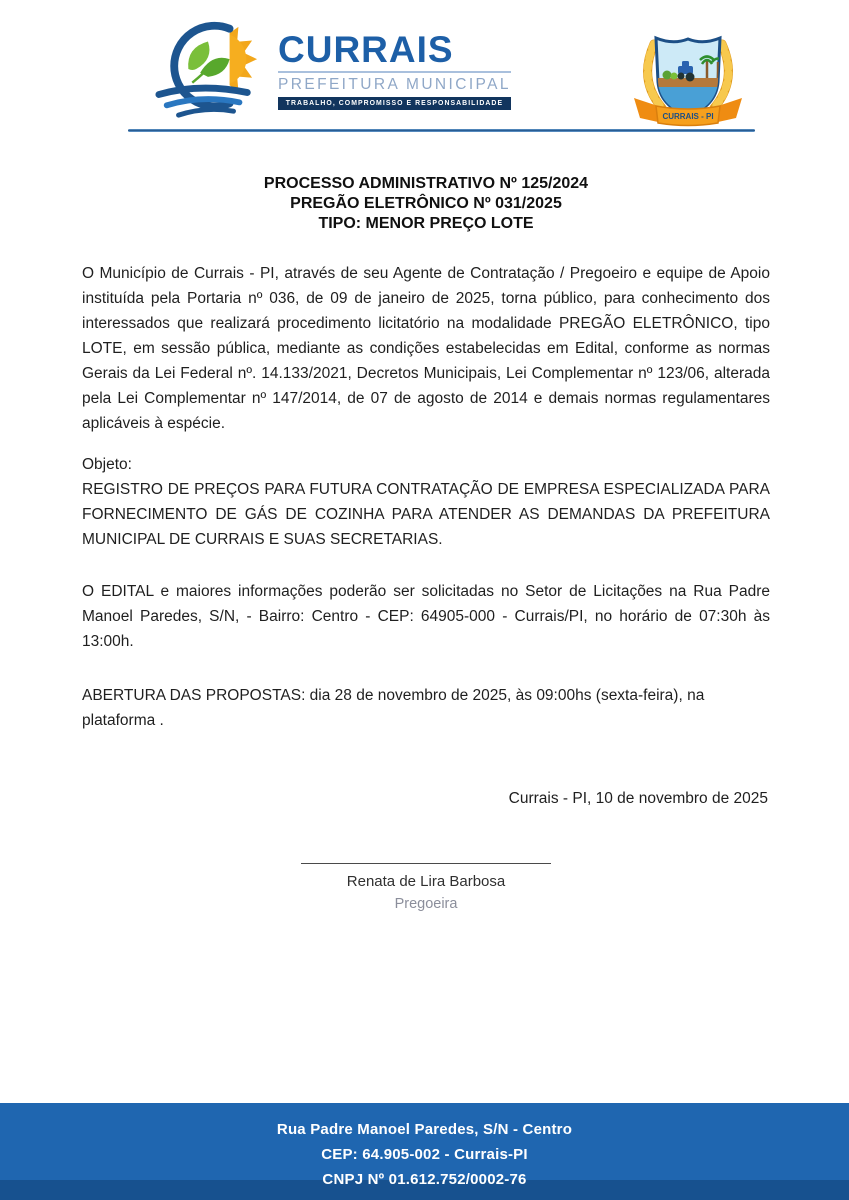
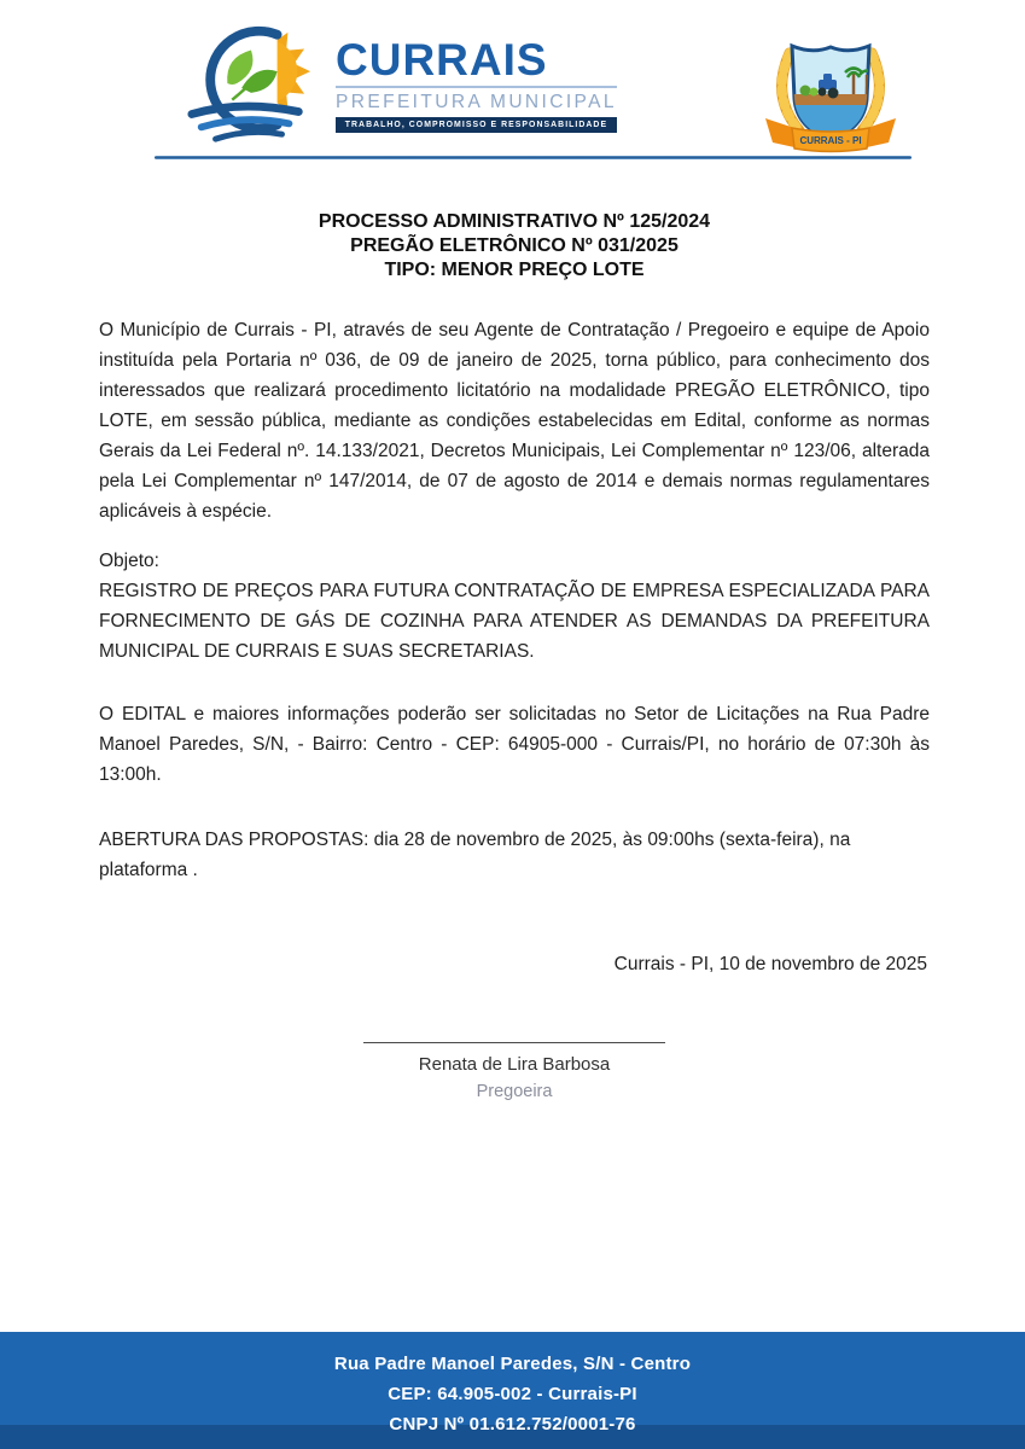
  CURRAIS
  PREFEITURA MUNICIPAL
  CURRAIS - PI
  PROCESSO ADMINISTRATIVO Nº 125/2024
  PREGÃO ELETRÔNICO Nº 031/2025
  TIPO: MENOR PREÇO LOTE
  O Município de Currais - PI, através de seu Agente de Contratação / Pregoeiro e equipe de Apoio instituída pela Portaria nº 036, de 09 de janeiro de 2025, torna público, para conhecimento dos interessados que realizará procedimento licitatório na modalidade PREGÃO ELETRÔNICO, tipo LOTE, em sessão pública, mediante as condições estabelecidas em Edital, conforme as normas Gerais da Lei Federal nº. 14.133/2021, Decretos Municipais, Lei Complementar nº 123/06, alterada pela Lei Complementar nº 147/2014, de 07 de agosto de 2014 e demais normas regulamentares aplicáveis à espécie.
  Objeto:
  REGISTRO DE PREÇOS PARA FUTURA CONTRATAÇÃO DE EMPRESA ESPECIALIZADA PARA FORNECIMENTO DE GÁS DE COZINHA PARA ATENDER AS DEMANDAS DA PREFEITURA MUNICIPAL DE CURRAIS E SUAS SECRETARIAS.
  O EDITAL e maiores informações poderão ser solicitadas no Setor de Licitações na Rua Padre Manoel Paredes, S/N, - Bairro: Centro - CEP: 64905-000 - Currais/PI, no horário de 07:30h às 13:00h.
  ABERTURA DAS PROPOSTAS: dia 28 de novembro de 2025, às 09:00hs (sexta-feira), na plataforma .
  Currais - PI, 10 de novembro de 2025
  Renata de Lira Barbosa
  Pregoeira
  Rua Padre Manoel Paredes, S/N - Centro
  CEP: 64.905-002 - Currais-PI
- CNPJ Nº 01.612.752/0002-76
+ CNPJ Nº 01.612.752/0001-76
